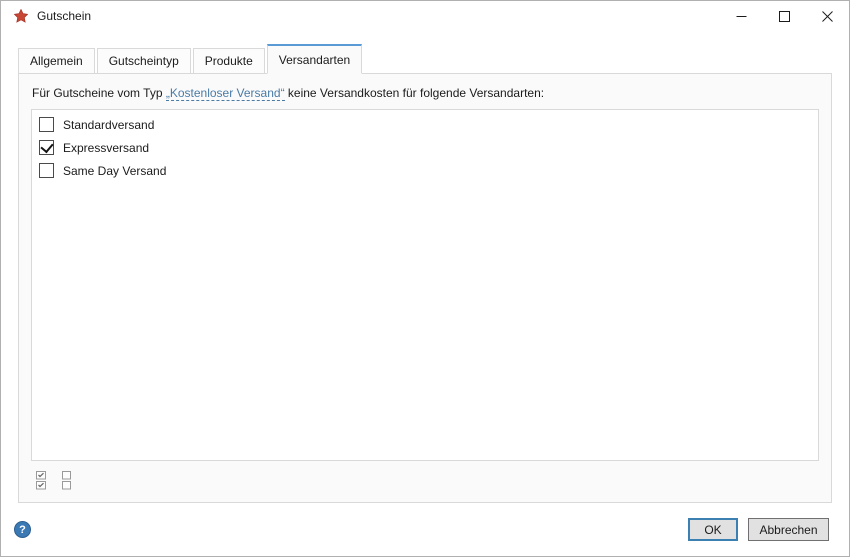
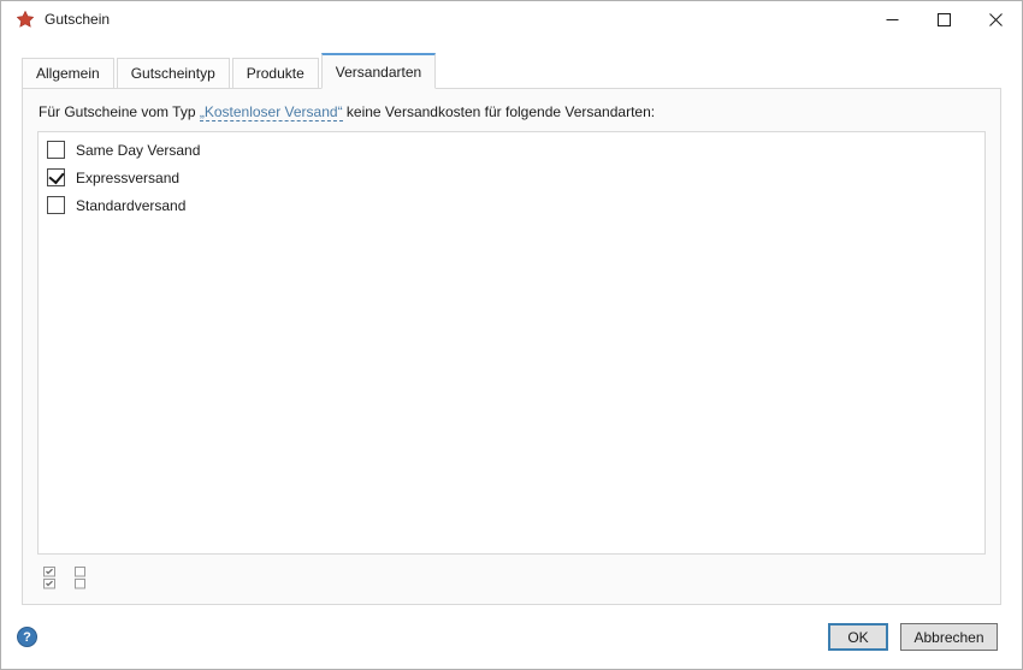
  Gutschein
  Allgemein
  Gutscheintyp
  Produkte
  Versandarten
  Für Gutscheine vom Typ „Kostenloser Versand“ keine Versandkosten für folgende Versandarten:
- Standardversand
+ Same Day Versand
  Expressversand
- Same Day Versand
+ Standardversand
  ?
  OK
  Abbrechen
